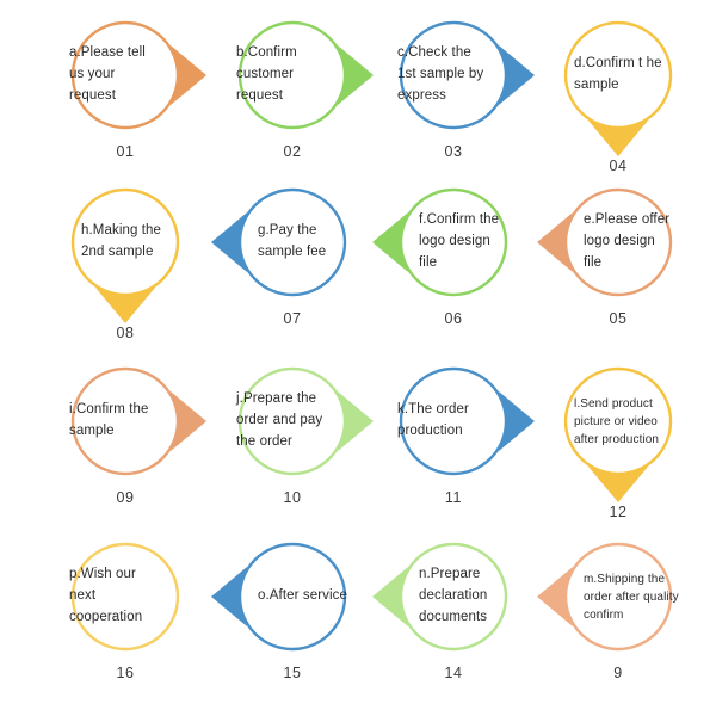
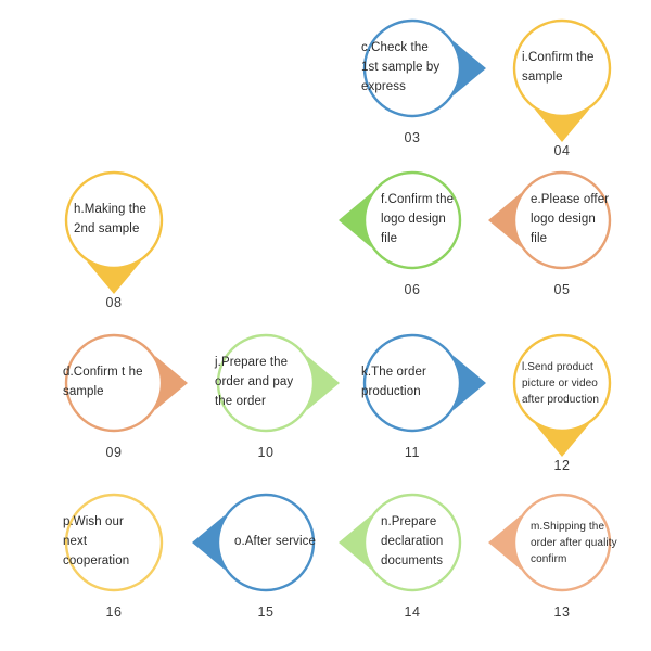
- a.Please tell us your request
- 01
- b.Confirm customer request
- 02
  c.Check the 1st sample by express
  03
- d.Confirm t he sample
+ i.Confirm the sample
  04
  h.Making the 2nd sample
  08
- g.Pay the sample fee
- 07
  f.Confirm the logo design file
  06
  e.Please offer logo design file
  05
- i.Confirm the sample
+ d.Confirm t he sample
  09
  j.Prepare the order and pay the order
  10
  k.The order production
  11
  l.Send product picture or video after production
  12
  p.Wish our next cooperation
  16
  o.After service
  15
  n.Prepare declaration documents
  14
  m.Shipping the order after quality confirm
- 9
+ 13
